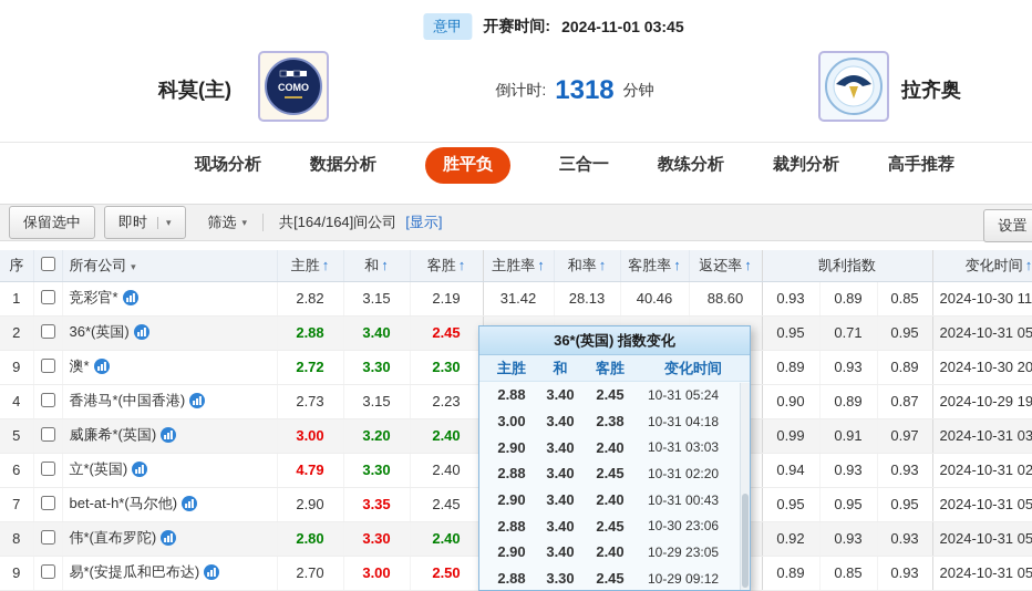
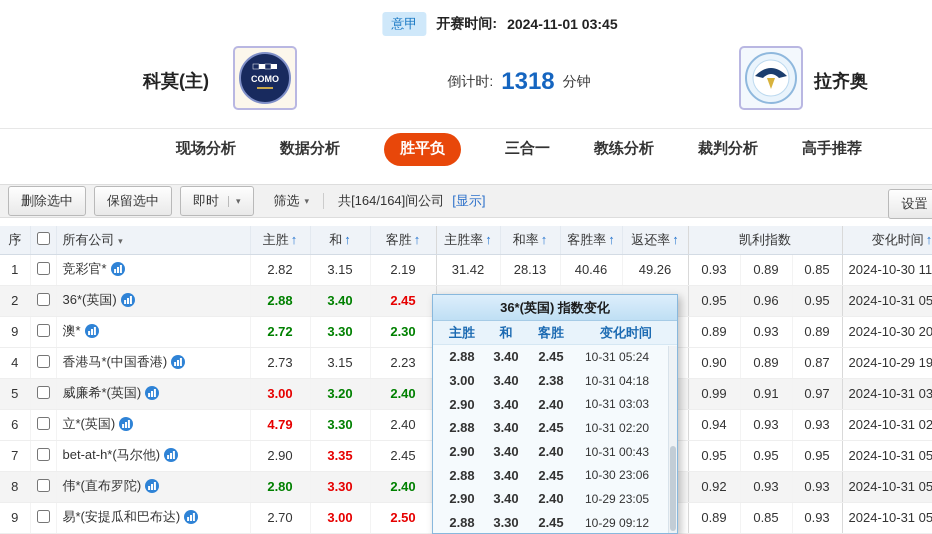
  意甲
  开赛时间:
  2024-11-01 03:45
  科莫(主)
  COMO
  倒计时:
  1318
  分钟
  拉齐奥
  现场分析
  数据分析
  胜平负
  三合一
  教练分析
  裁判分析
  高手推荐
+ 删除选中
  保留选中
  即时
  ▾
  筛选
  ▾
  共[164/164]间公司
  [显示]
  设置
  序		所有公司 ▾	主胜 ↑	和 ↑	客胜 ↑	主胜率 ↑	和率 ↑	客胜率 ↑	返还率 ↑	凯利指数	变化时间 ↑
- 1		竞彩官*	2.82	3.15	2.19	31.42	28.13	40.46	88.60	0.93	0.89	0.85	2024-10-30 11
+ 1		竞彩官*	2.82	3.15	2.19	31.42	28.13	40.46	49.26	0.93	0.89	0.85	2024-10-30 11
- 2		36*(英国)	2.88	3.40	2.45					0.95	0.71	0.95	2024-10-31 05
+ 2		36*(英国)	2.88	3.40	2.45					0.95	0.96	0.95	2024-10-31 05
  9		澳*	2.72	3.30	2.30					0.89	0.93	0.89	2024-10-30 20
  4		香港马*(中国香港)	2.73	3.15	2.23					0.90	0.89	0.87	2024-10-29 19
  5		威廉希*(英国)	3.00	3.20	2.40					0.99	0.91	0.97	2024-10-31 03
  6		立*(英国)	4.79	3.30	2.40					0.94	0.93	0.93	2024-10-31 02
  7		bet-at-h*(马尔他)	2.90	3.35	2.45					0.95	0.95	0.95	2024-10-31 05
  8		伟*(直布罗陀)	2.80	3.30	2.40					0.92	0.93	0.93	2024-10-31 05
  9		易*(安提瓜和巴布达)	2.70	3.00	2.50					0.89	0.85	0.93	2024-10-31 05
  36*(英国) 指数变化
  主胜
  和
  客胜
  变化时间
  2.88
  3.40
  2.45
  10-31 05:24
  3.00
  3.40
  2.38
  10-31 04:18
  2.90
  3.40
  2.40
  10-31 03:03
  2.88
  3.40
  2.45
  10-31 02:20
  2.90
  3.40
  2.40
  10-31 00:43
  2.88
  3.40
  2.45
  10-30 23:06
  2.90
  3.40
  2.40
  10-29 23:05
  2.88
  3.30
  2.45
  10-29 09:12
